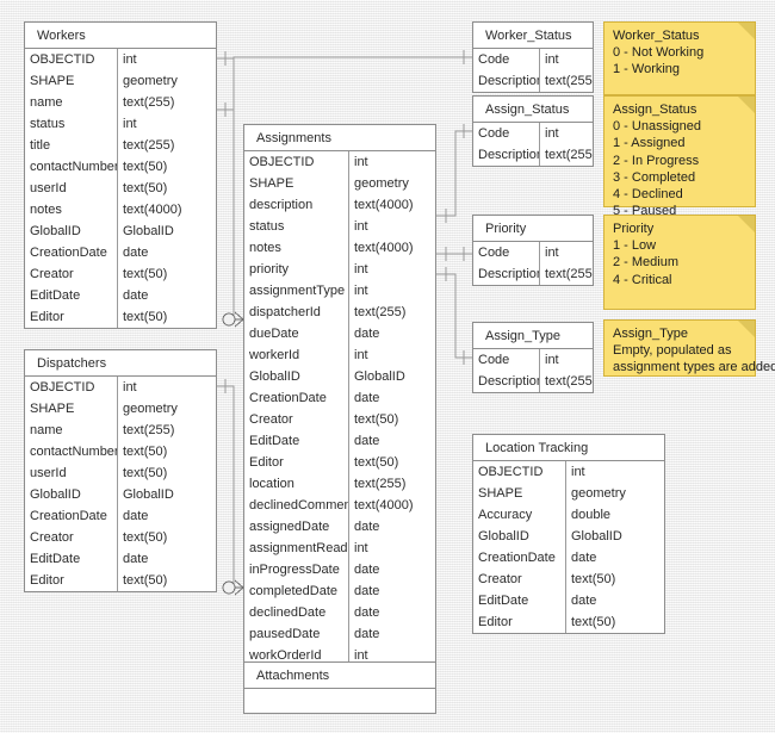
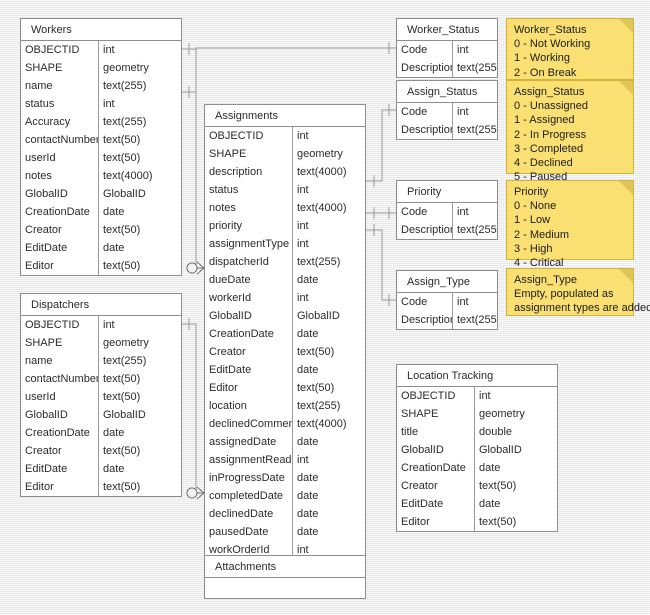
  Workers
  OBJECTID
  int
  SHAPE
  geometry
  name
  text(255)
  status
  int
- title
+ Accuracy
  text(255)
  contactNumber
  text(50)
  userId
  text(50)
  notes
  text(4000)
  GlobalID
  GlobalID
  CreationDate
  date
  Creator
  text(50)
  EditDate
  date
  Editor
  text(50)
  Dispatchers
  OBJECTID
  int
  SHAPE
  geometry
  name
  text(255)
  contactNumber
  text(50)
  userId
  text(50)
  GlobalID
  GlobalID
  CreationDate
  date
  Creator
  text(50)
  EditDate
  date
  Editor
  text(50)
  Assignments
  OBJECTID
  int
  SHAPE
  geometry
  description
  text(4000)
  status
  int
  notes
  text(4000)
  priority
  int
  assignmentType
  int
  dispatcherId
  text(255)
  dueDate
  date
  workerId
  int
  GlobalID
  GlobalID
  CreationDate
  date
  Creator
  text(50)
  EditDate
  date
  Editor
  text(50)
  location
  text(255)
  declinedCommen
  text(4000)
  assignedDate
  date
  assignmentRead
  int
  inProgressDate
  date
  completedDate
  date
  declinedDate
  date
  pausedDate
  date
  workOrderId
  int
  Worker_Status
  Code
  int
  Description
  text(255
  Assign_Status
  Code
  int
  Description
  text(255
  Priority
  Code
  int
  Description
  text(255
  Assign_Type
  Code
  int
  Description
  text(255
  Location Tracking
  OBJECTID
  int
  SHAPE
  geometry
- Accuracy
+ title
  double
  GlobalID
  GlobalID
  CreationDate
  date
  Creator
  text(50)
  EditDate
  date
  Editor
  text(50)
  Attachments
  Worker_Status
  0 - Not Working
  1 - Working
+ 2 - On Break
  Assign_Status
  0 - Unassigned
  1 - Assigned
  2 - In Progress
  3 - Completed
  4 - Declined
  5 - Paused
  Priority
+ 0 - None
  1 - Low
  2 - Medium
+ 3 - High
  4 - Critical
  Assign_Type
  Empty, populated as
  assignment types are added
